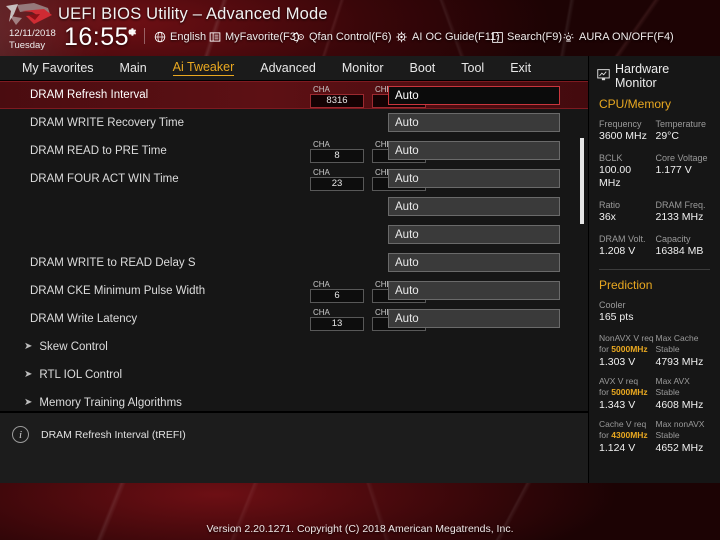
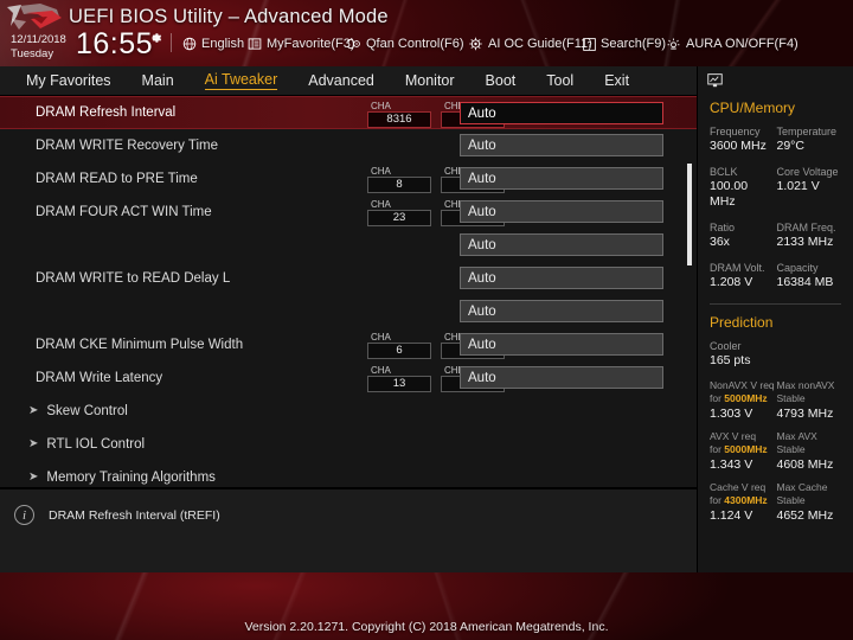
  UEFI BIOS Utility – Advanced Mode
  12/11/2018
  Tuesday
  16:55
  English
  MyFavorite(F3)
  Qfan Control(F6)
  AI OC Guide(F11)
  Search(F9)
  AURA ON/OFF(F4)
  My Favorites
  Main
  Ai Tweaker
  Advanced
  Monitor
  Boot
  Tool
  Exit
  DRAM Refresh Interval
  CHA
  8316
  Auto
  DRAM WRITE Recovery Time
  Auto
  DRAM READ to PRE Time
  CHA
  8
  Auto
  DRAM FOUR ACT WIN Time
  CHA
  23
  Auto
  Auto
+ DRAM WRITE to READ Delay L
  Auto
- DRAM WRITE to READ Delay S
  Auto
  DRAM CKE Minimum Pulse Width
  CHA
  6
  Auto
  DRAM Write Latency
  CHA
  13
  Auto
  ➤
  Skew Control
  ➤
  RTL IOL Control
  ➤
  Memory Training Algorithms
  i
  DRAM Refresh Interval (tREFI)
- Hardware Monitor
  CPU/Memory
  Frequency
  3600 MHz
  Temperature
  29°C
  BCLK
  100.00 MHz
  Core Voltage
- 1.177 V
+ 1.021 V
  Ratio
  36x
  DRAM Freq.
  2133 MHz
  DRAM Volt.
  1.208 V
  Capacity
  16384 MB
  Prediction
  Cooler
  165 pts
  NonAVX V req
  for 5000MHz
  1.303 V
- Max Cache
+ Max nonAVX
  Stable
  4793 MHz
  AVX V req
  for 5000MHz
  1.343 V
  Max AVX
  Stable
  4608 MHz
  Cache V req
  for 4300MHz
  1.124 V
- Max nonAVX
+ Max Cache
  Stable
  4652 MHz
  Version 2.20.1271. Copyright (C) 2018 American Megatrends, Inc.
